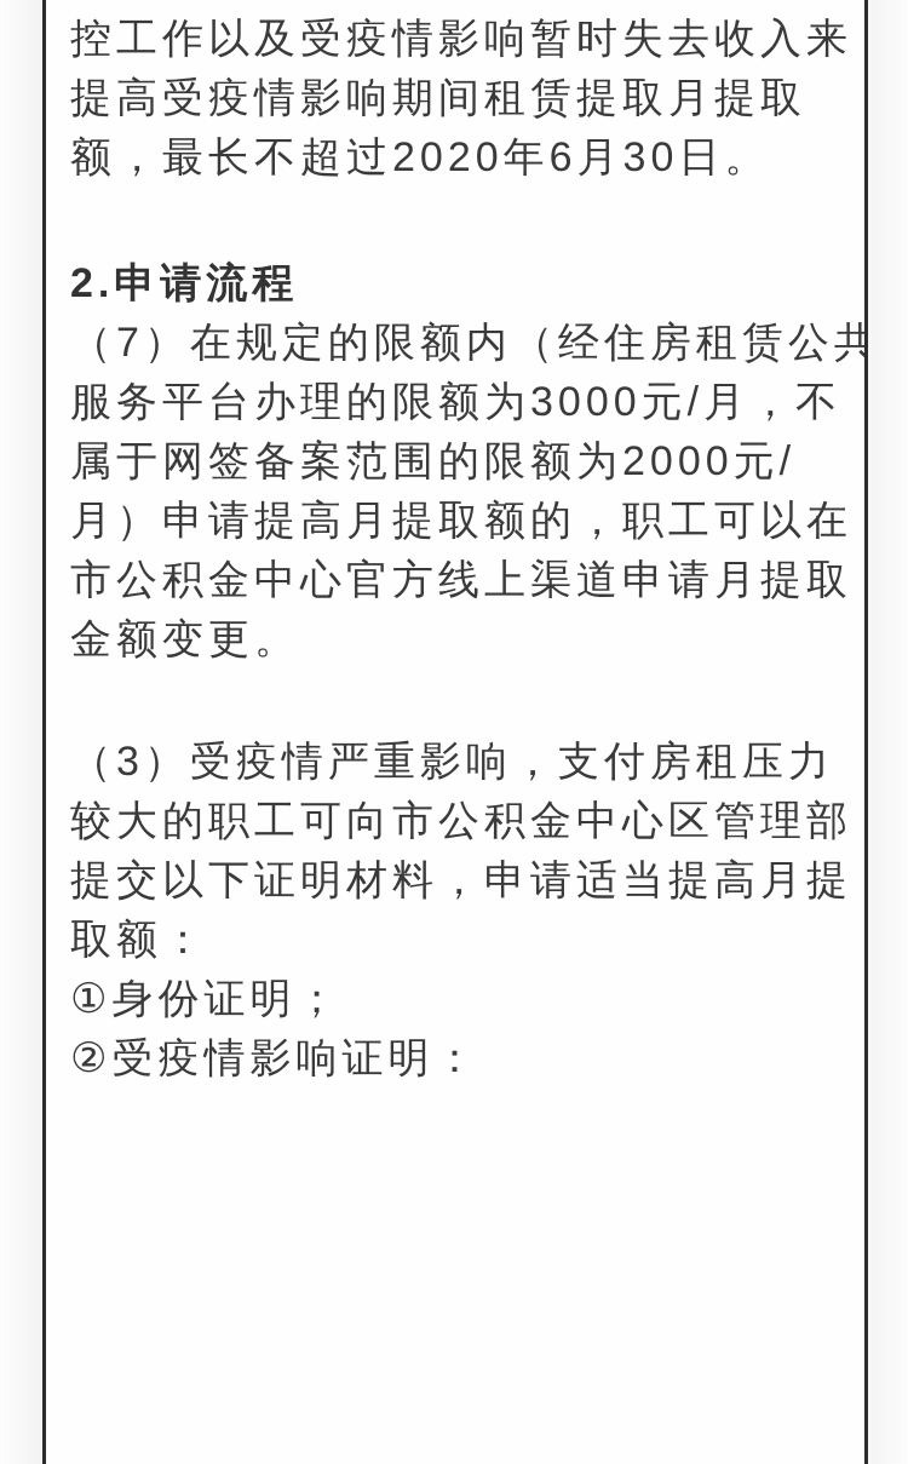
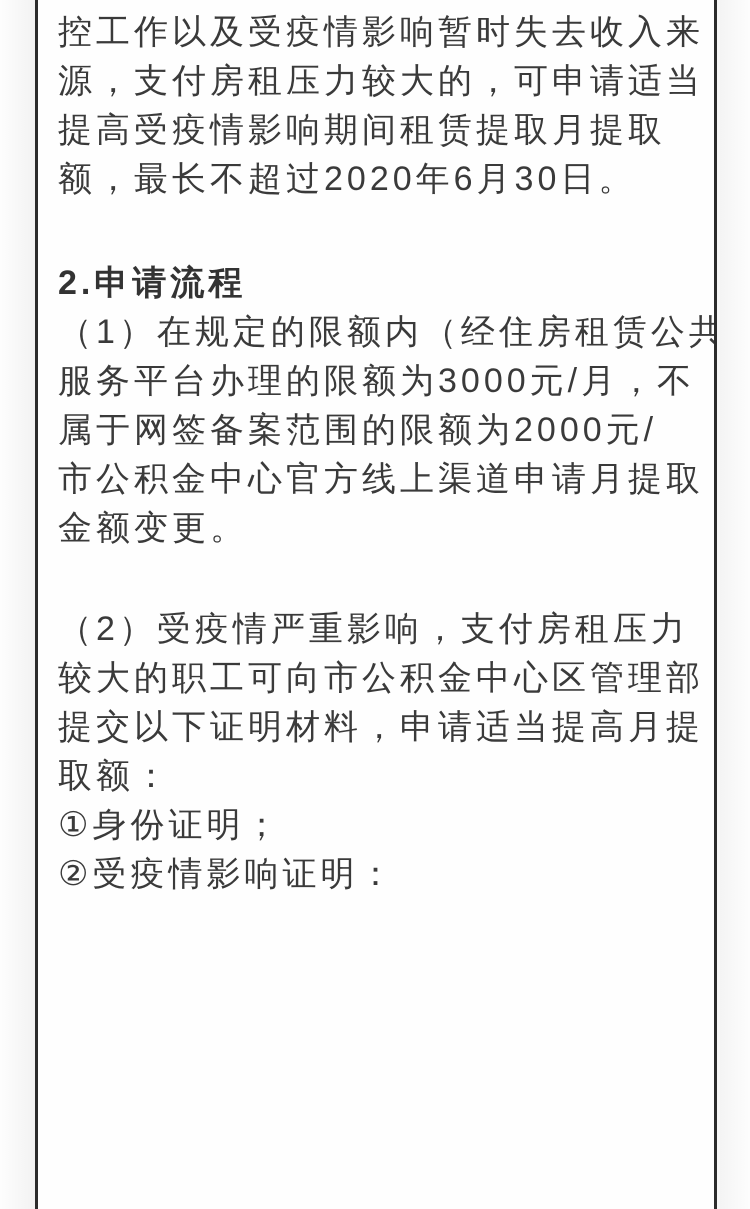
  控工作以及受疫情影响暂时失去收入来
+ 源，支付房租压力较大的，可申请适当
  提高受疫情影响期间租赁提取月提取
  额，最长不超过2020年6月30日。
  2.申请流程
- （7）在规定的限额内（经住房租赁公共
+ （1）在规定的限额内（经住房租赁公共
  服务平台办理的限额为3000元/月，不
  属于网签备案范围的限额为2000元/
- 月）申请提高月提取额的，职工可以在
  市公积金中心官方线上渠道申请月提取
  金额变更。
- （3）受疫情严重影响，支付房租压力
+ （2）受疫情严重影响，支付房租压力
  较大的职工可向市公积金中心区管理部
  提交以下证明材料，申请适当提高月提
  取额：
  ①身份证明；
  ②受疫情影响证明：
